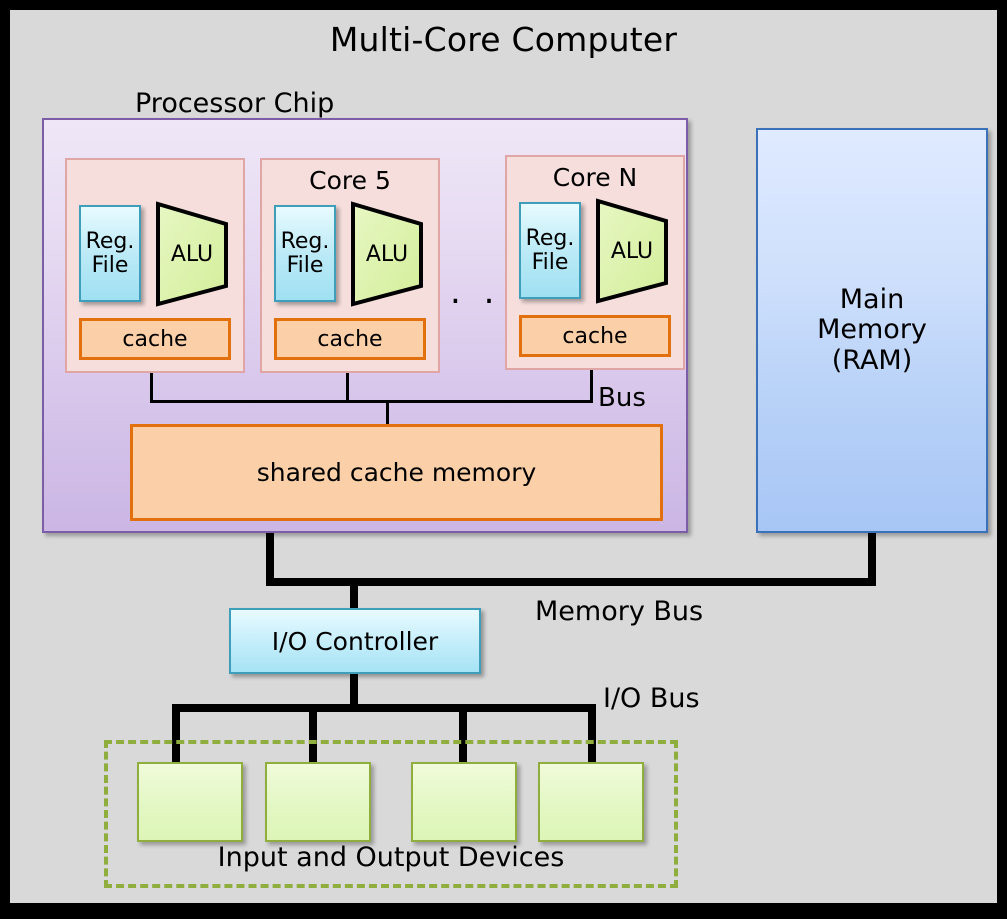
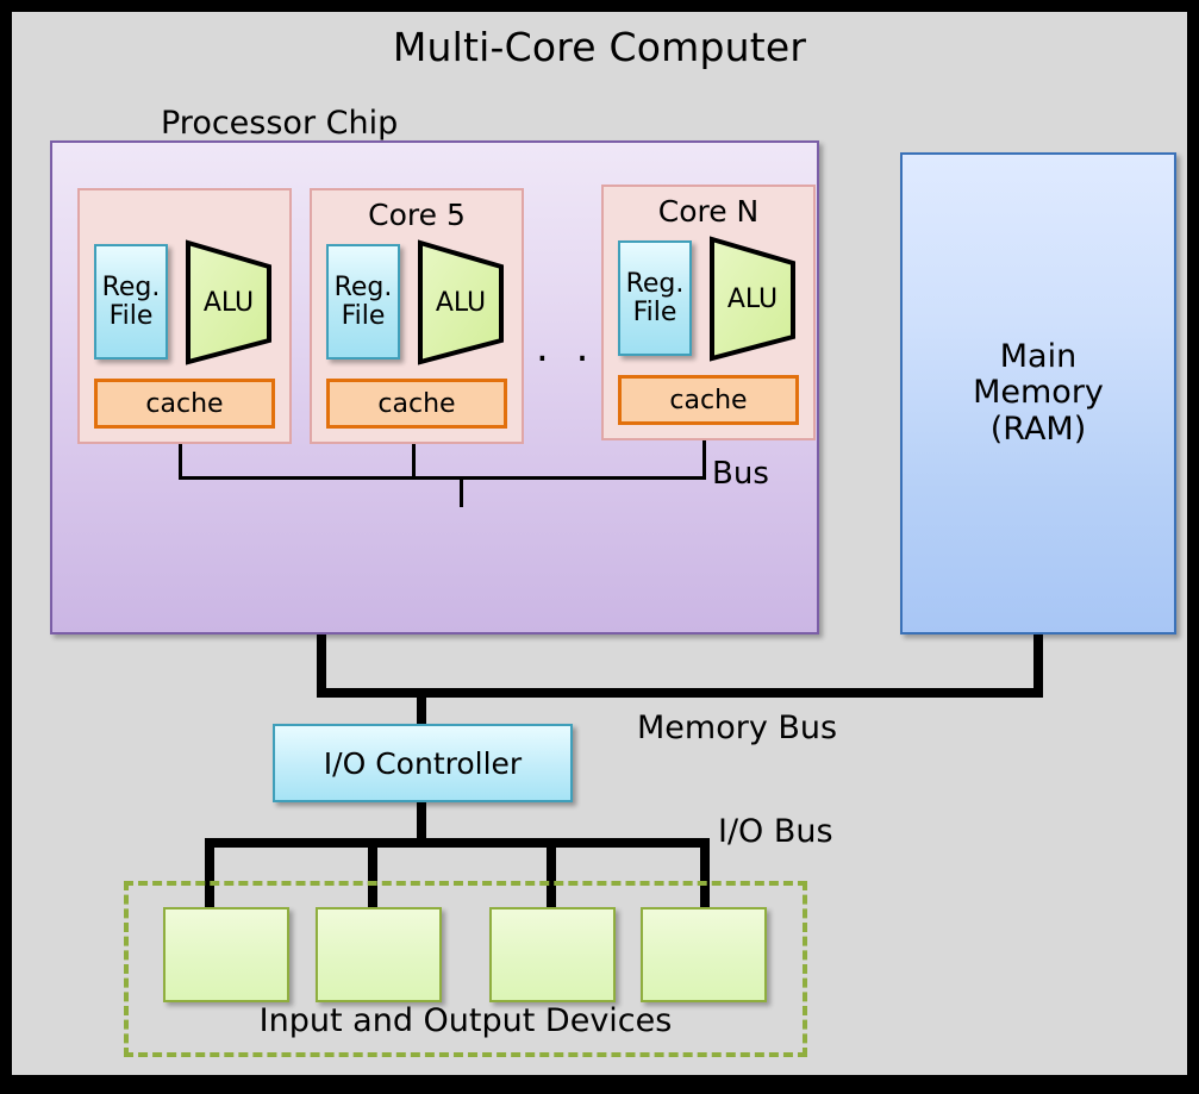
  Multi-Core Computer
  Processor Chip
  Reg.
  File
  ALU
  cache
  Core 5
  Reg.
  File
  ALU
  cache
  Core N
  Reg.
  File
  ALU
  cache
  Bus
- shared cache memory
  Main
  Memory
  (RAM)
  Memory Bus
  I/O Controller
  I/O Bus
  Input and Output Devices
